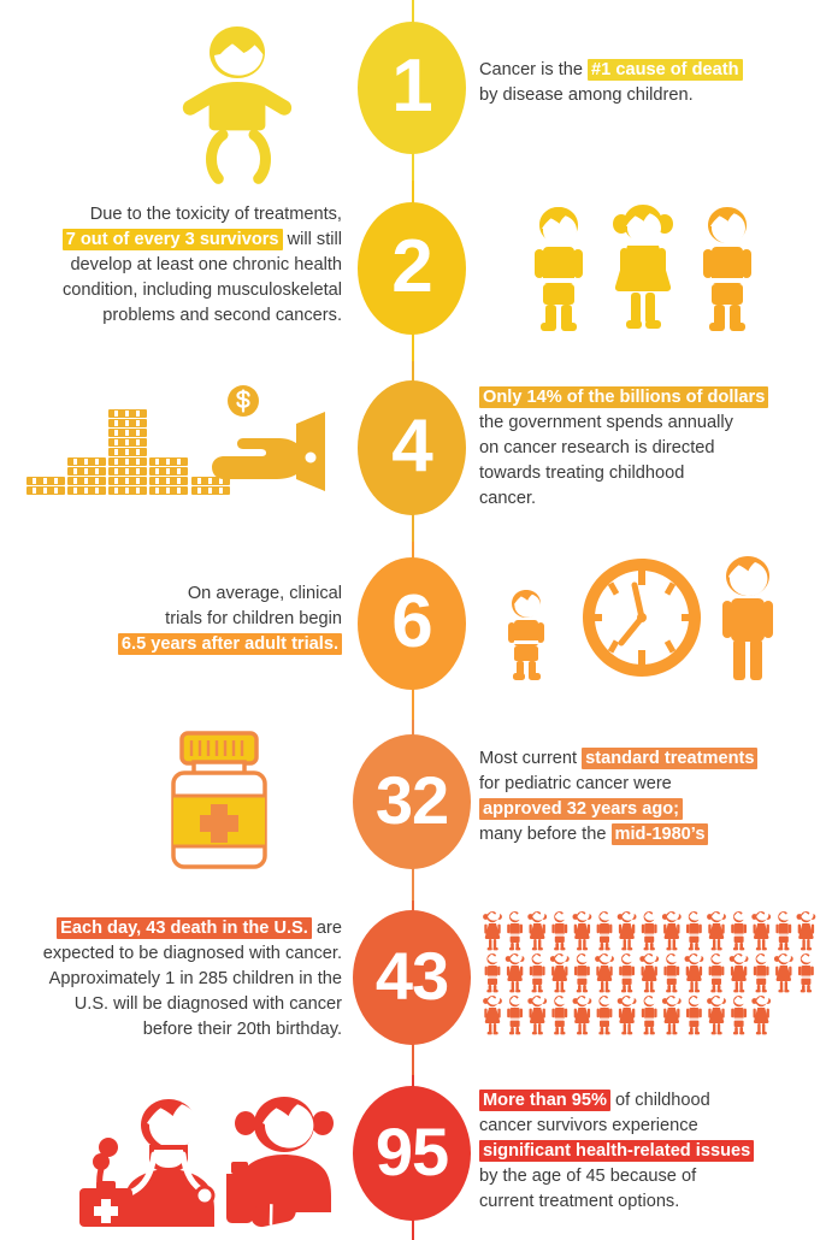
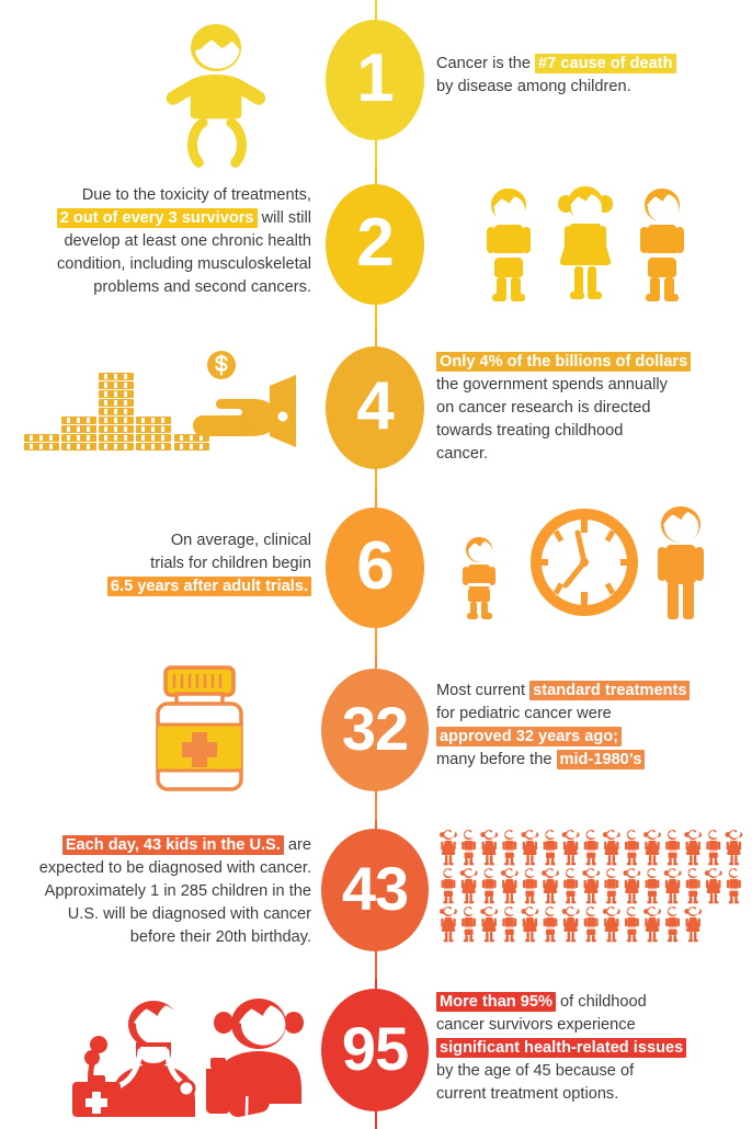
  1
- Cancer is the #1 cause of death
+ Cancer is the #7 cause of death
  by disease among children.
  Due to the toxicity of treatments,
- 7 out of every 3 survivors will still
+ 2 out of every 3 survivors will still
  develop at least one chronic health
  condition, including musculoskeletal
  problems and second cancers.
  2
  4
- Only 14% of the billions of dollars
+ Only 4% of the billions of dollars
  the government spends annually
  on cancer research is directed
  towards treating childhood
  cancer.
  On average, clinical
  trials for children begin
  6.5 years after adult trials.
  6
  32
  Most current standard treatments
  for pediatric cancer were
  approved 32 years ago;
  many before the mid-1980’s
- Each day, 43 death in the U.S. are
+ Each day, 43 kids in the U.S. are
  expected to be diagnosed with cancer.
  Approximately 1 in 285 children in the
  U.S. will be diagnosed with cancer
  before their 20th birthday.
  43
  95
  More than 95% of childhood
  cancer survivors experience
  significant health-related issues
  by the age of 45 because of
  current treatment options.
